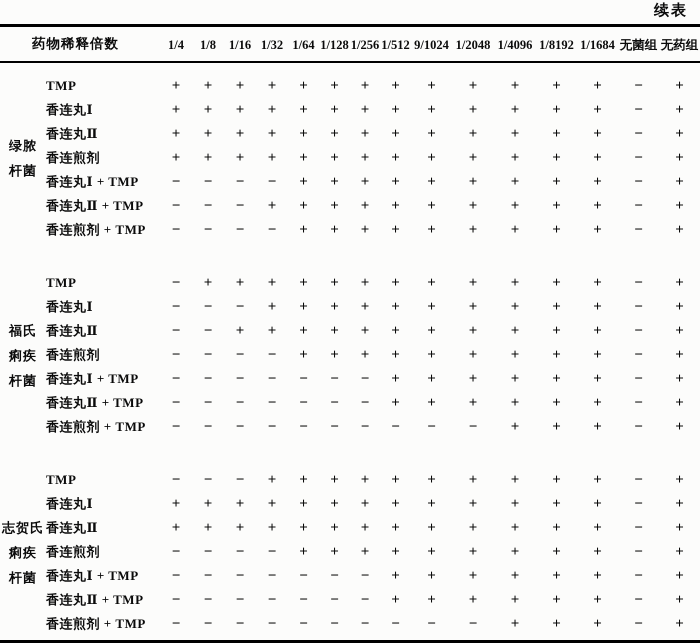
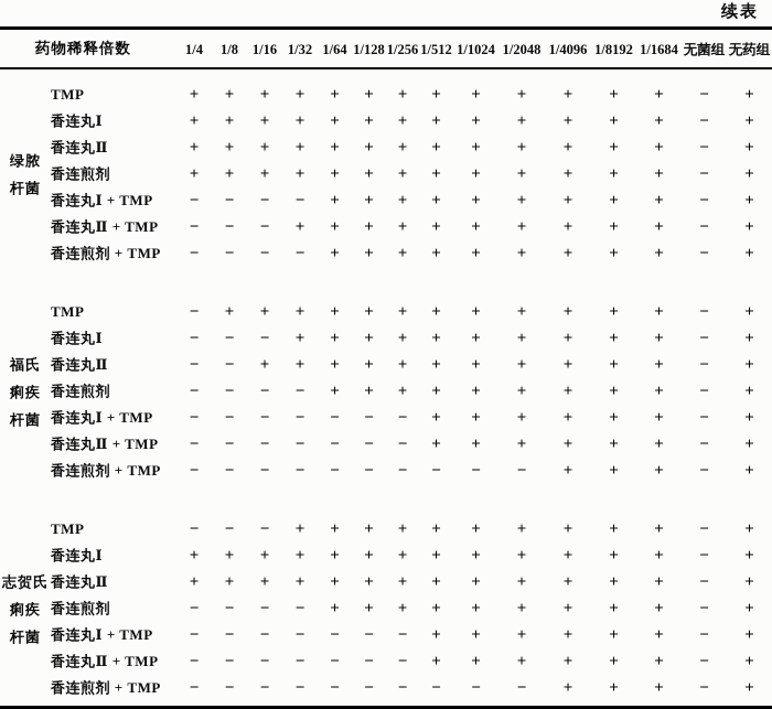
  续表
- 药物稀释倍数	1/4	1/8	1/16	1/32	1/64	1/128	1/256	1/512	9/1024	1/2048	1/4096	1/8192	1/1684	无菌组	无药组
+ 药物稀释倍数	1/4	1/8	1/16	1/32	1/64	1/128	1/256	1/512	1/1024	1/2048	1/4096	1/8192	1/1684	无菌组	无药组
  绿脓杆菌	TMP	+	+	+	+	+	+	+	+	+	+	+	+	+	−	+
  香连丸Ⅰ	+	+	+	+	+	+	+	+	+	+	+	+	+	−	+
  香连丸Ⅱ	+	+	+	+	+	+	+	+	+	+	+	+	+	−	+
  香连煎剂	+	+	+	+	+	+	+	+	+	+	+	+	+	−	+
  香连丸Ⅰ + TMP	−	−	−	−	+	+	+	+	+	+	+	+	+	−	+
  香连丸Ⅱ + TMP	−	−	−	+	+	+	+	+	+	+	+	+	+	−	+
  香连煎剂 + TMP	−	−	−	−	+	+	+	+	+	+	+	+	+	−	+
  福氏痢疾杆菌	TMP	−	+	+	+	+	+	+	+	+	+	+	+	+	−	+
  香连丸Ⅰ	−	−	−	+	+	+	+	+	+	+	+	+	+	−	+
  香连丸Ⅱ	−	−	+	+	+	+	+	+	+	+	+	+	+	−	+
  香连煎剂	−	−	−	−	+	+	+	+	+	+	+	+	+	−	+
  香连丸Ⅰ + TMP	−	−	−	−	−	−	−	+	+	+	+	+	+	−	+
  香连丸Ⅱ + TMP	−	−	−	−	−	−	−	+	+	+	+	+	+	−	+
  香连煎剂 + TMP	−	−	−	−	−	−	−	−	−	−	+	+	+	−	+
  志贺氏痢疾杆菌	TMP	−	−	−	+	+	+	+	+	+	+	+	+	+	−	+
  香连丸Ⅰ	+	+	+	+	+	+	+	+	+	+	+	+	+	−	+
  香连丸Ⅱ	+	+	+	+	+	+	+	+	+	+	+	+	+	−	+
  香连煎剂	−	−	−	−	+	+	+	+	+	+	+	+	+	−	+
  香连丸Ⅰ + TMP	−	−	−	−	−	−	−	+	+	+	+	+	+	−	+
  香连丸Ⅱ + TMP	−	−	−	−	−	−	−	+	+	+	+	+	+	−	+
  香连煎剂 + TMP	−	−	−	−	−	−	−	−	−	−	+	+	+	−	+
